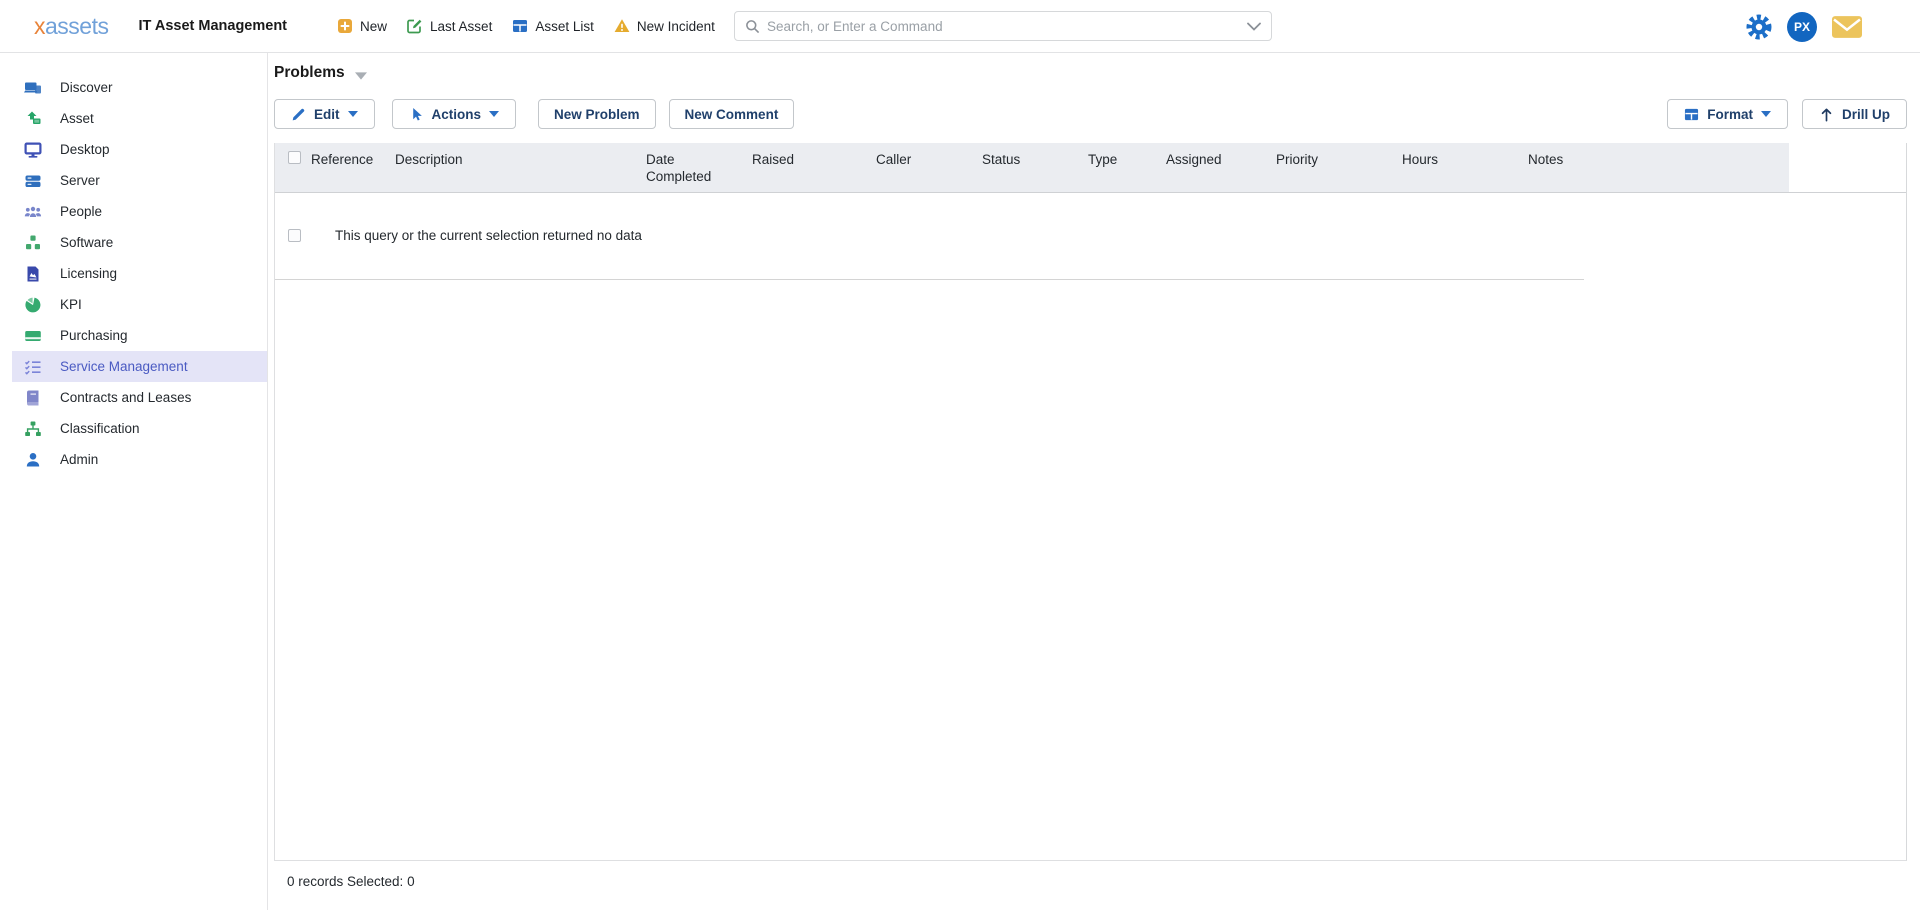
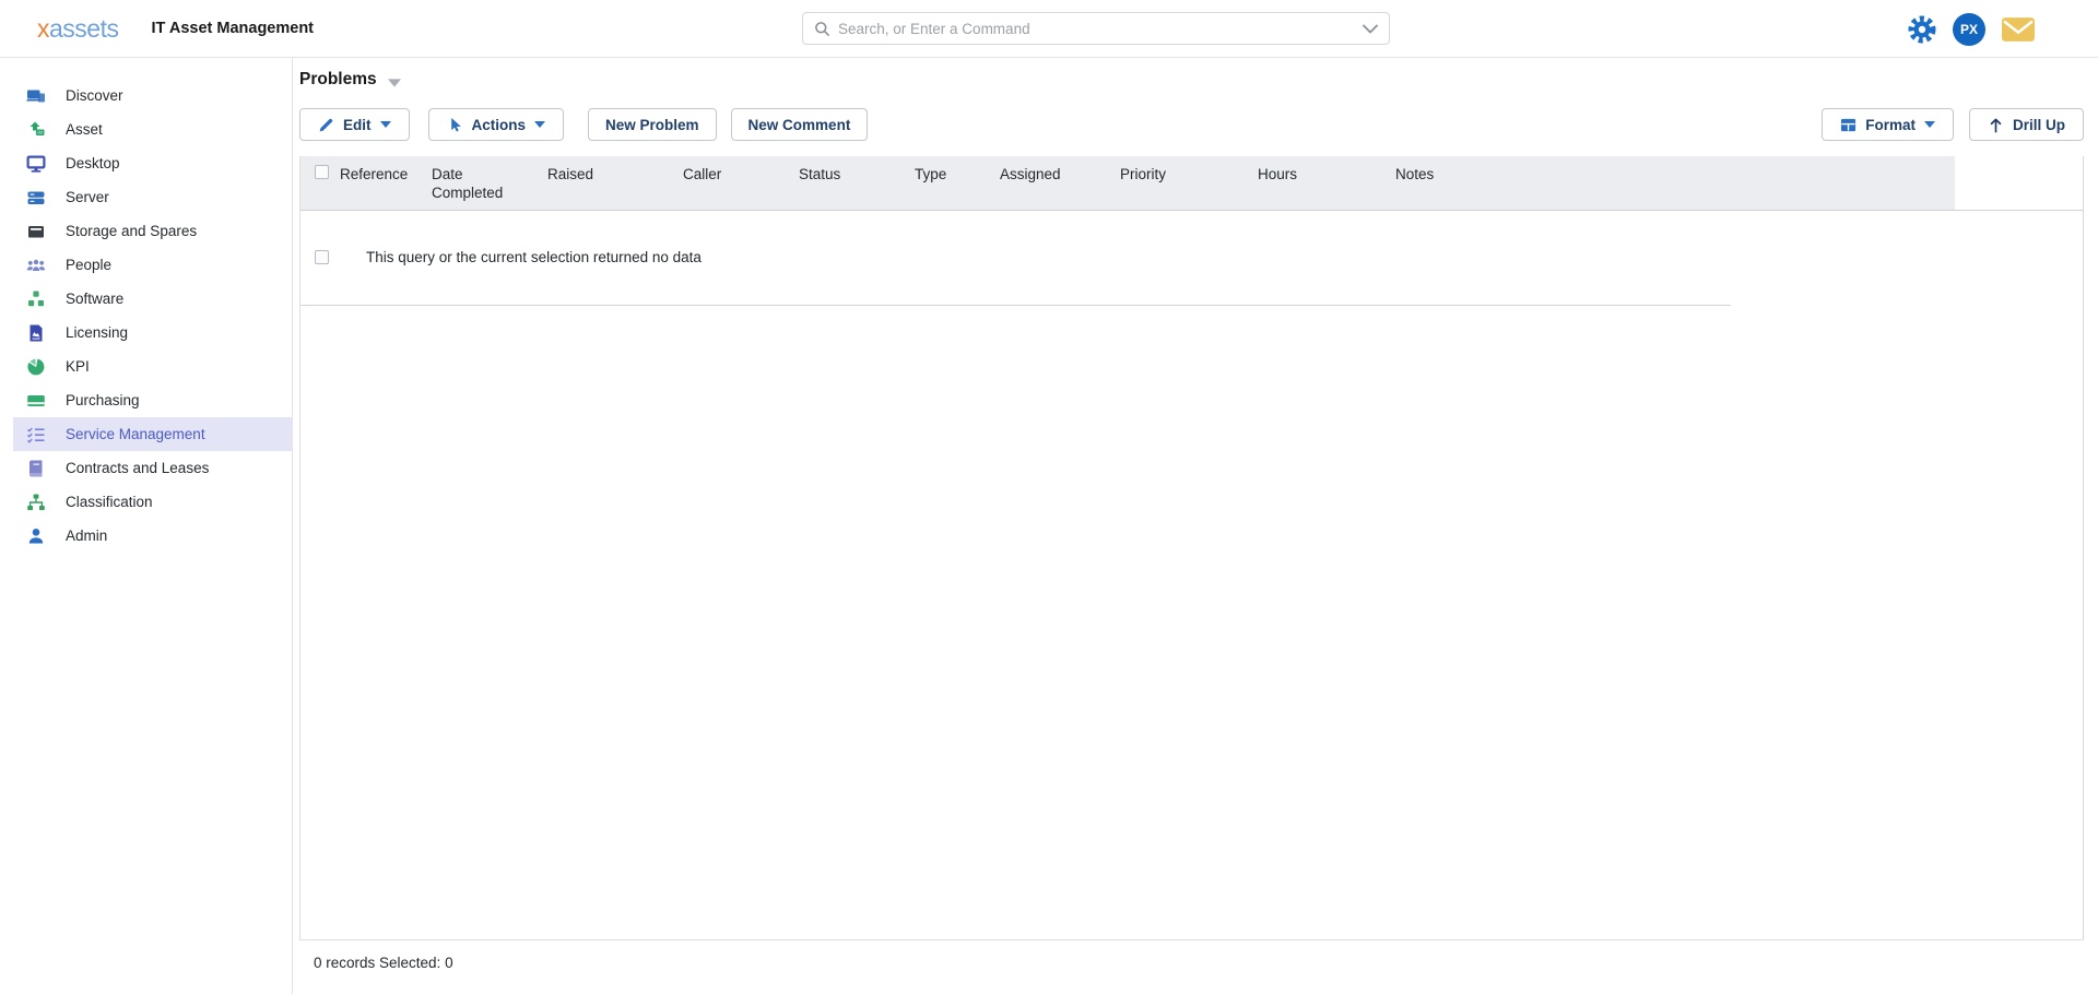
  xassets
  IT Asset Management
- New
- Last Asset
- Asset List
- New Incident
  Search, or Enter a Command
  PX
  Discover
  Asset
  Desktop
  Server
+ Storage and Spares
  People
  Software
  Licensing
  KPI
  Purchasing
  Service Management
  Contracts and Leases
  Classification
  Admin
  Problems
  Edit
  Actions
  New Problem
  New Comment
  Format
  Drill Up
  Reference
- Description
  Date Completed
  Raised
  Caller
  Status
  Type
  Assigned
  Priority
  Hours
  Notes
  This query or the current selection returned no data
  0 records Selected: 0
